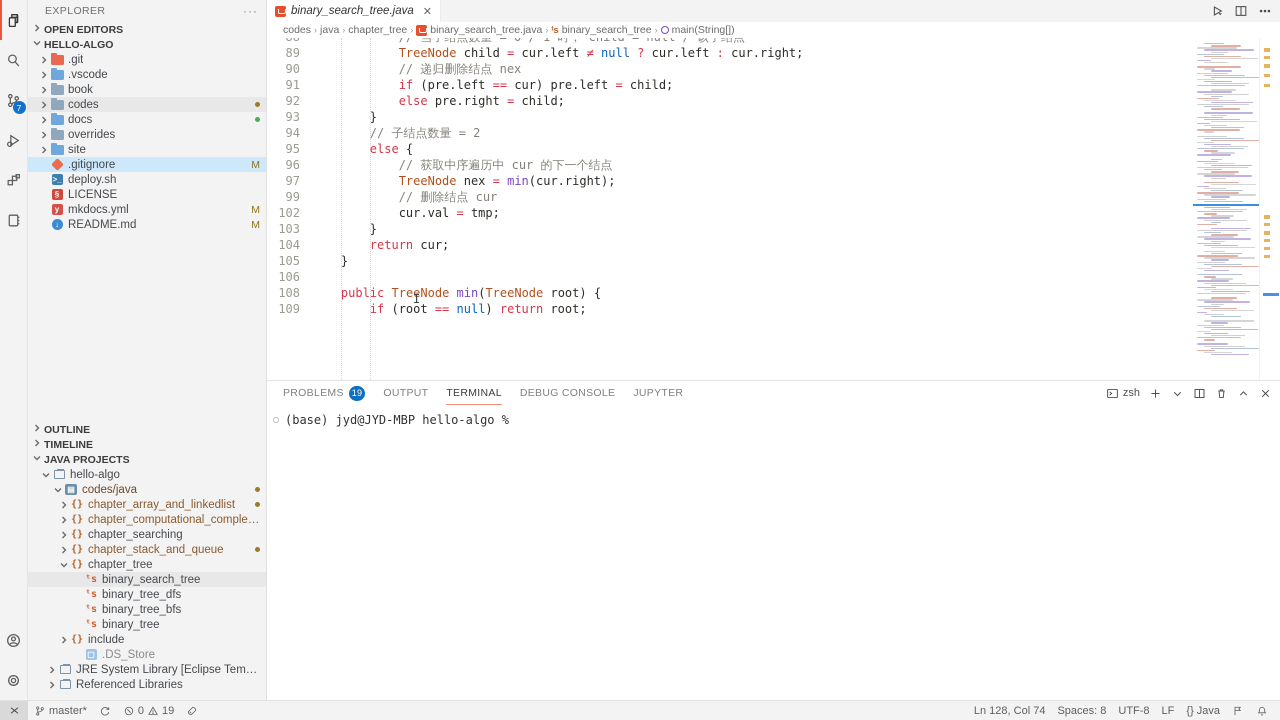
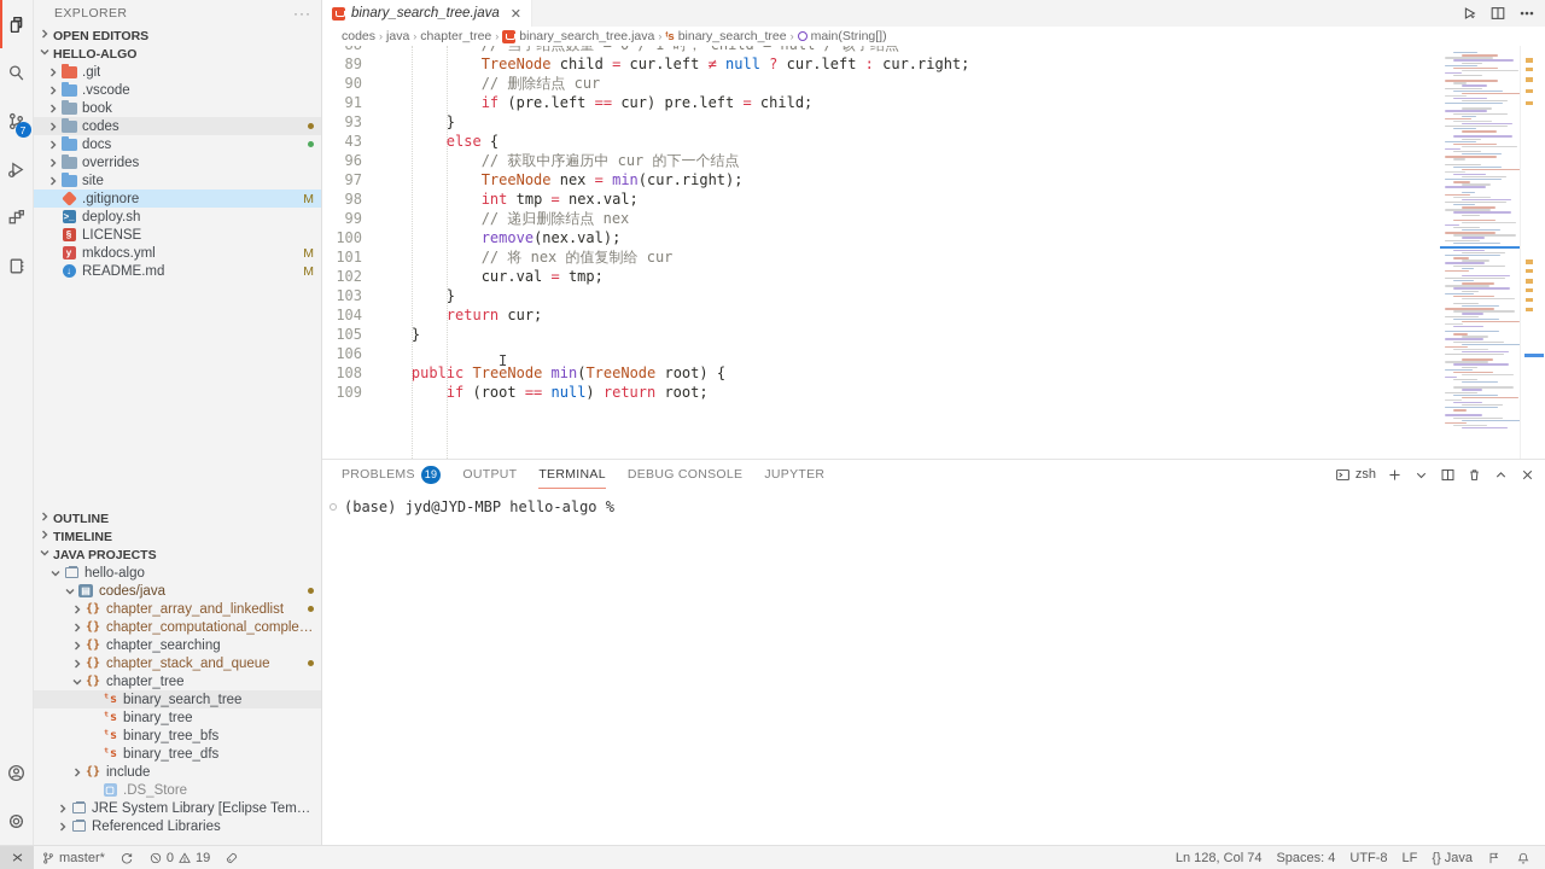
  7
  EXPLORER
  ···
  OPEN EDITORS
  HELLO-ALGO
  .git
  .vscode
  book
  codes
  docs
  overrides
  site
  .gitignore
  M
  >_
  deploy.sh
  §
  LICENSE
  y
  mkdocs.yml
  M
  ↓
  README.md
  M
  OUTLINE
  TIMELINE
  JAVA PROJECTS
  hello-algo
  ▤
  codes/java
  {}
  chapter_array_and_linkedlist
  {}
  chapter_computational_complexit
  {}
  chapter_searching
  {}
  chapter_stack_and_queue
  {}
  chapter_tree
  ᵗs
  binary_search_tree
  ᵗs
- binary_tree_dfs
+ binary_tree
  ᵗs
  binary_tree_bfs
  ᵗs
- binary_tree
+ binary_tree_dfs
  {}
  include
  ▢
  .DS_Store
  JRE System Library [Eclipse Temuri
  Referenced Libraries
  binary_search_tree.java
  ✕
  codes
  ›
  java
  ›
  chapter_tree
  ›
  binary_search_tree.java
  ›
  ᵗs
  binary_search_tree
  ›
  main(String[])
  89
  TreeNode child = cur.left ≠ null ? cur.left : cur.right;
  90
- // 递归删除结点 nex
+ // 删除结点 cur
  91
  if (pre.left == cur) pre.left = child;
- 92
- else pre.right = child;
  93
  }
- 94
- // 子结点数量 = 2
- 95
+ 43
  else {
  96
  // 获取中序遍历中 cur 的下一个结点
  97
  TreeNode nex = min(cur.right);
+ 98
+ int tmp = nex.val;
  99
- // 删除结点 cur
+ // 递归删除结点 nex
+ 100
+ remove(nex.val);
+ 101
+ // 将 nex 的值复制给 cur
  102
  cur.val = tmp;
  103
  }
  104
  return cur;
  105
  }
  106
  108
  public TreeNode min(TreeNode root) {
  109
  if (root == null) return root;
  PROBLEMS
  19
  OUTPUT
  TERMINAL
  DEBUG CONSOLE
  JUPYTER
  zsh
  (base) jyd@JYD-MBP hello-algo %
  master*
  0
  19
  Ln 128, Col 74
- Spaces: 8
+ Spaces: 4
  UTF-8
  LF
  {}
  Java
